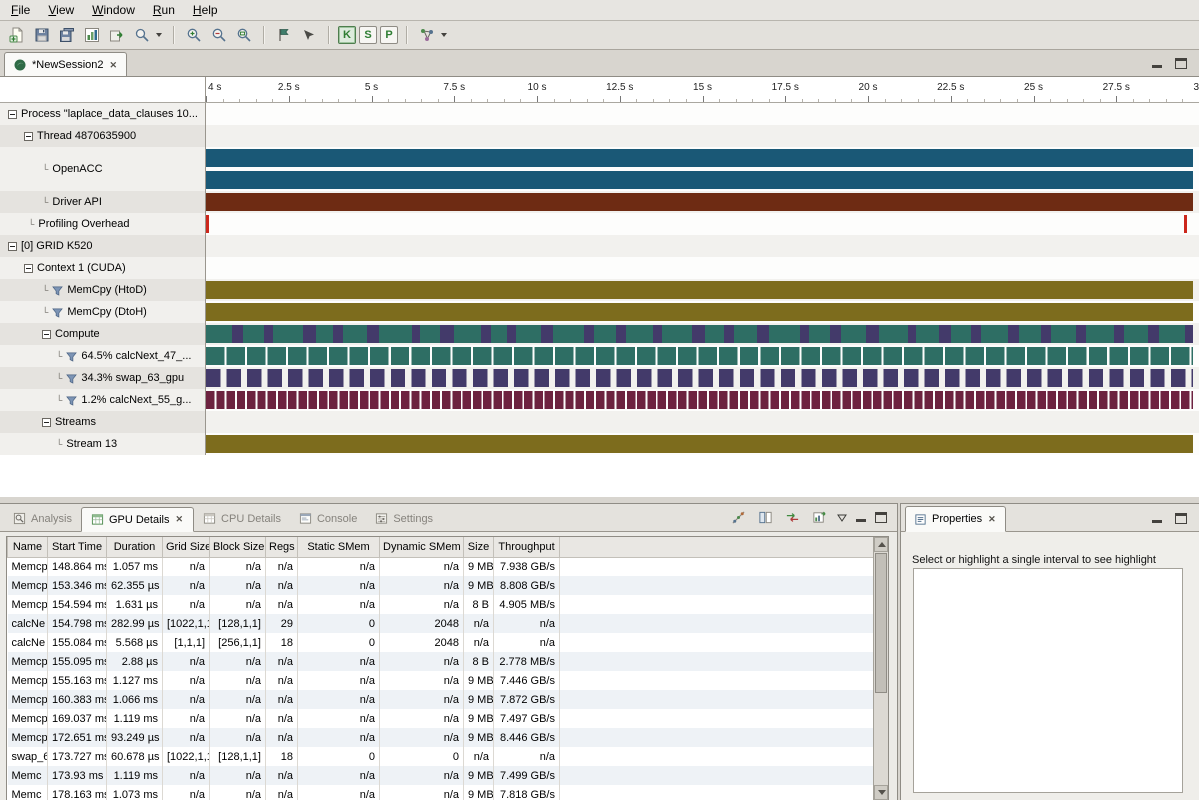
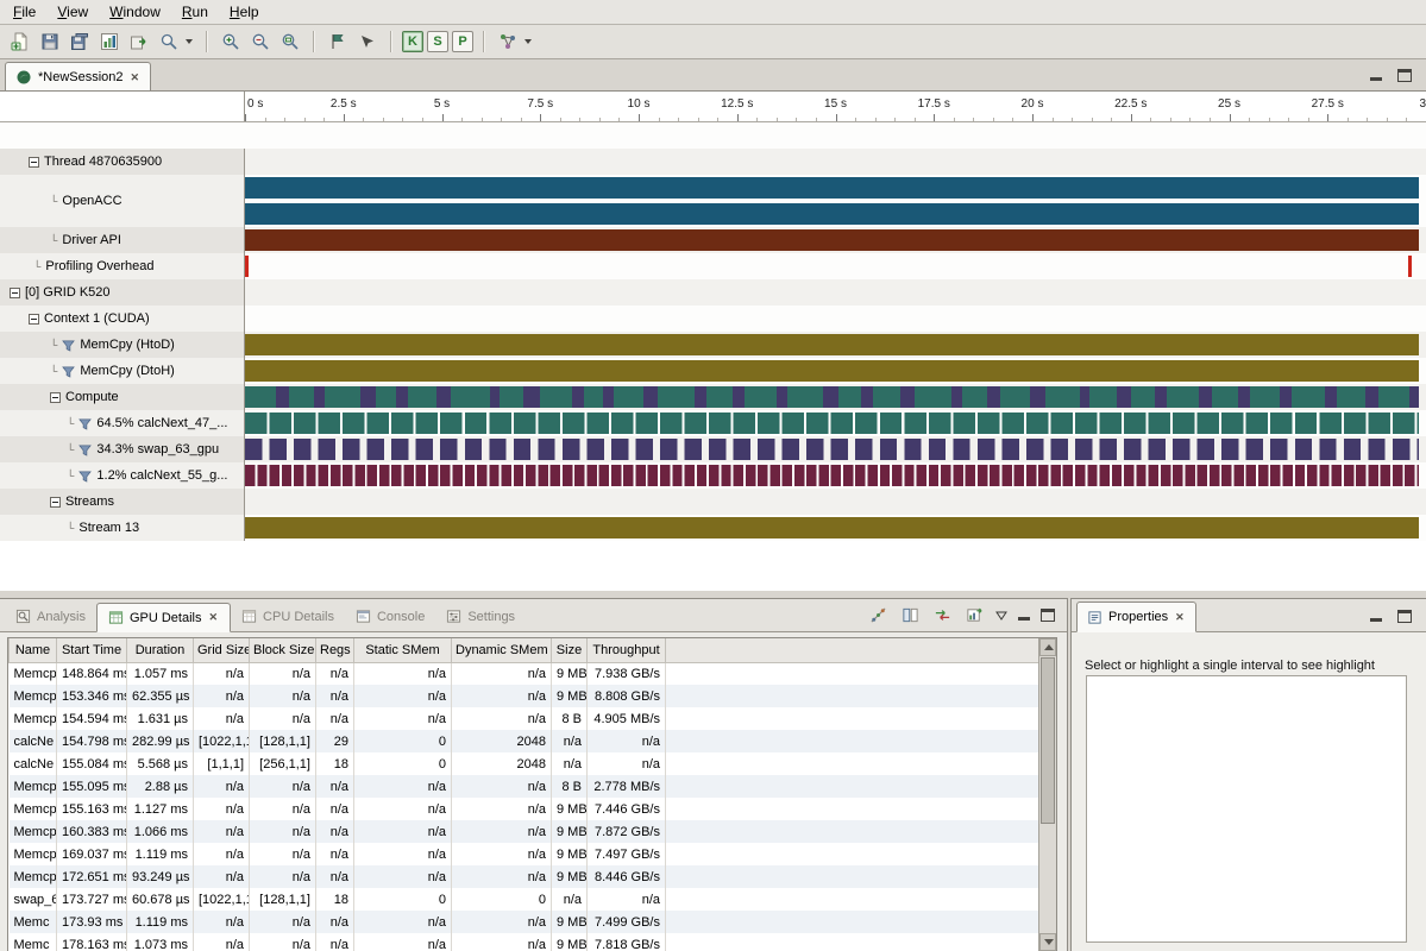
  File
  View
  Window
  Run
  Help
  K
  S
  P
  *NewSession2
  ✕
- 4 s
+ 0 s
  2.5 s
  5 s
  7.5 s
  10 s
  12.5 s
  15 s
  17.5 s
  20 s
  22.5 s
  25 s
  27.5 s
- Process "laplace_data_clauses 10...
  Thread 4870635900
  └
  OpenACC
  └
  Driver API
  └
  Profiling Overhead
  [0] GRID K520
  Context 1 (CUDA)
  └
  MemCpy (HtoD)
  └
  MemCpy (DtoH)
  Compute
  └
  64.5% calcNext_47_...
  └
  34.3% swap_63_gpu
  └
  1.2% calcNext_55_g...
  Streams
  └
  Stream 13
  Analysis
  GPU Details
  ✕
  CPU Details
  Console
  Settings
  Name	Start Time	Duration	Grid Size	Block Size	Regs	Static SMem	Dynamic SMem	Size	Throughput
  Memcp	148.864 m	1.057 ms	n/a	n/a	n/a	n/a	n/a	9 MB	7.938 GB/s
  Memcp	153.346 m	62.355 µs	n/a	n/a	n/a	n/a	n/a	9 MB	8.808 GB/s
  Memcp	154.594 m	1.631 µs	n/a	n/a	n/a	n/a	n/a	8 B	4.905 MB/s
  calcNe	154.798 m	282.99 µs	[1022,1,	[128,1,1]	29	0	2048	n/a	n/a
  calcNe	155.084 m	5.568 µs	[1,1,1]	[256,1,1]	18	0	2048	n/a	n/a
  Memcp	155.095 m	2.88 µs	n/a	n/a	n/a	n/a	n/a	8 B	2.778 MB/s
  Memcp	155.163 m	1.127 ms	n/a	n/a	n/a	n/a	n/a	9 MB	7.446 GB/s
  Memcp	160.383 m	1.066 ms	n/a	n/a	n/a	n/a	n/a	9 MB	7.872 GB/s
  Memcp	169.037 m	1.119 ms	n/a	n/a	n/a	n/a	n/a	9 MB	7.497 GB/s
  Memcp	172.651 m	93.249 µs	n/a	n/a	n/a	n/a	n/a	9 MB	8.446 GB/s
  swap_6	173.727 m	60.678 µs	[1022,1,	[128,1,1]	18	0	0	n/a	n/a
  Memc	173.93 ms	1.119 ms	n/a	n/a	n/a	n/a	n/a	9 MB	7.499 GB/s
  Memc	178.163 m	1.073 ms	n/a	n/a	n/a	n/a	n/a	9 MB	7.818 GB/s
  Properties
  ✕
  Select or highlight a single interval to see highlight
